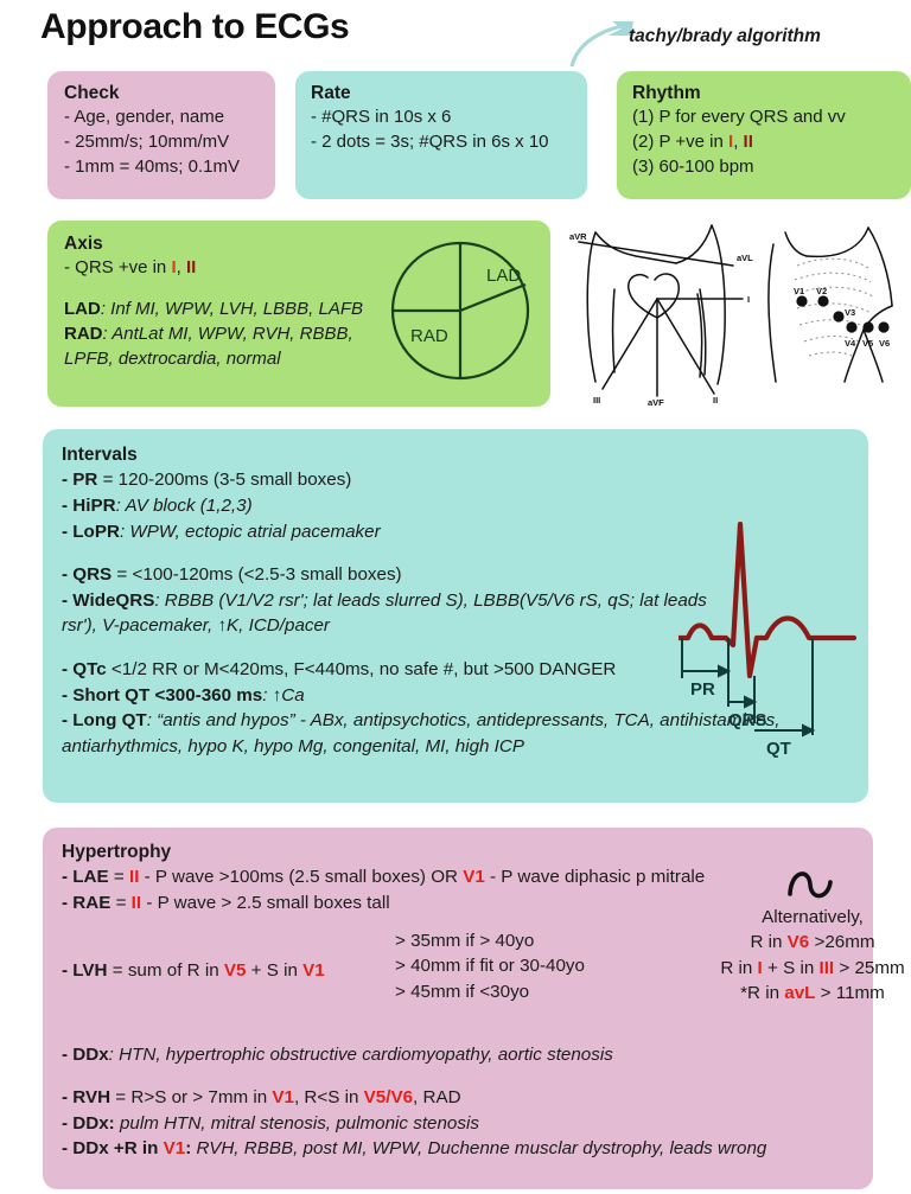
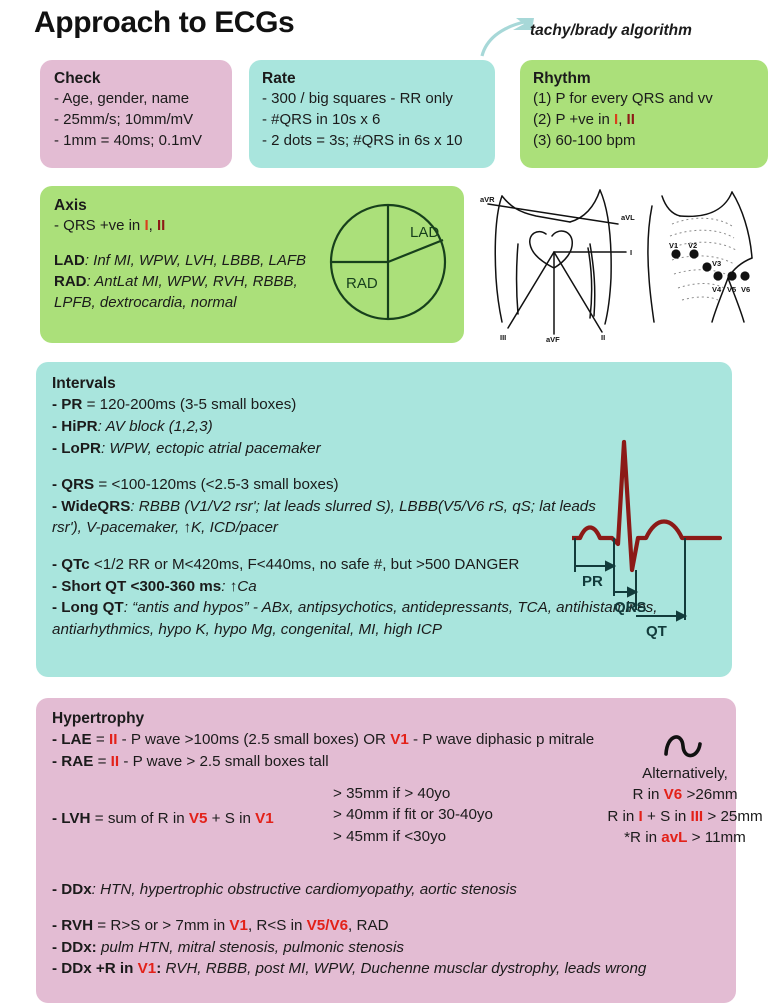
  Approach to ECGs
  tachy/brady algorithm
  Check
  - Age, gender, name
  - 25mm/s; 10mm/mV
  - 1mm = 40ms; 0.1mV
  Rate
+ - 300 / big squares - RR only
  - #QRS in 10s x 6
  - 2 dots = 3s; #QRS in 6s x 10
  Rhythm
  (1) P for every QRS and vv
  (2) P +ve in I, II
  (3) 60-100 bpm
  Axis
  - QRS +ve in I, II
  LAD: Inf MI, WPW, LVH, LBBB, LAFB
  RAD: AntLat MI, WPW, RVH, RBBB,
  LPFB, dextrocardia, normal
  LAD
  RAD
  aVR
  aVL
  I
  III
  aVF
  II
  V1
  V2
  V3
  V4
  V5
  V6
  Intervals
  - PR = 120-200ms (3-5 small boxes)
  - HiPR: AV block (1,2,3)
  - LoPR: WPW, ectopic atrial pacemaker
  - QRS = <100-120ms (<2.5-3 small boxes)
  - WideQRS: RBBB (V1/V2 rsr'; lat leads slurred S), LBBB(V5/V6 rS, qS; lat leads rsr'), V-pacemaker, ↑K, ICD/pacer
  - QTc <1/2 RR or M<420ms, F<440ms, no safe #, but >500 DANGER
  - Short QT <300-360 ms: ↑Ca
  - Long QT: “antis and hypos” - ABx, antipsychotics, antidepressants, TCA, antihistamines, antiarhythmics, hypo K, hypo Mg, congenital, MI, high ICP
  PR
  QRS
  QT
  Hypertrophy
  - LAE = II - P wave >100ms (2.5 small boxes) OR V1 - P wave diphasic p mitrale
  - RAE = II - P wave > 2.5 small boxes tall
  - LVH = sum of R in V5 + S in V1
  > 35mm if > 40yo
  > 40mm if fit or 30-40yo
  > 45mm if <30yo
  Alternatively,
  R in V6 >26mm
  R in I + S in III > 25mm
  *R in avL > 11mm
  - DDx: HTN, hypertrophic obstructive cardiomyopathy, aortic stenosis
  - RVH = R>S or > 7mm in V1, R<S in V5/V6, RAD
  - DDx: pulm HTN, mitral stenosis, pulmonic stenosis
  - DDx +R in V1: RVH, RBBB, post MI, WPW, Duchenne musclar dystrophy, leads wrong
